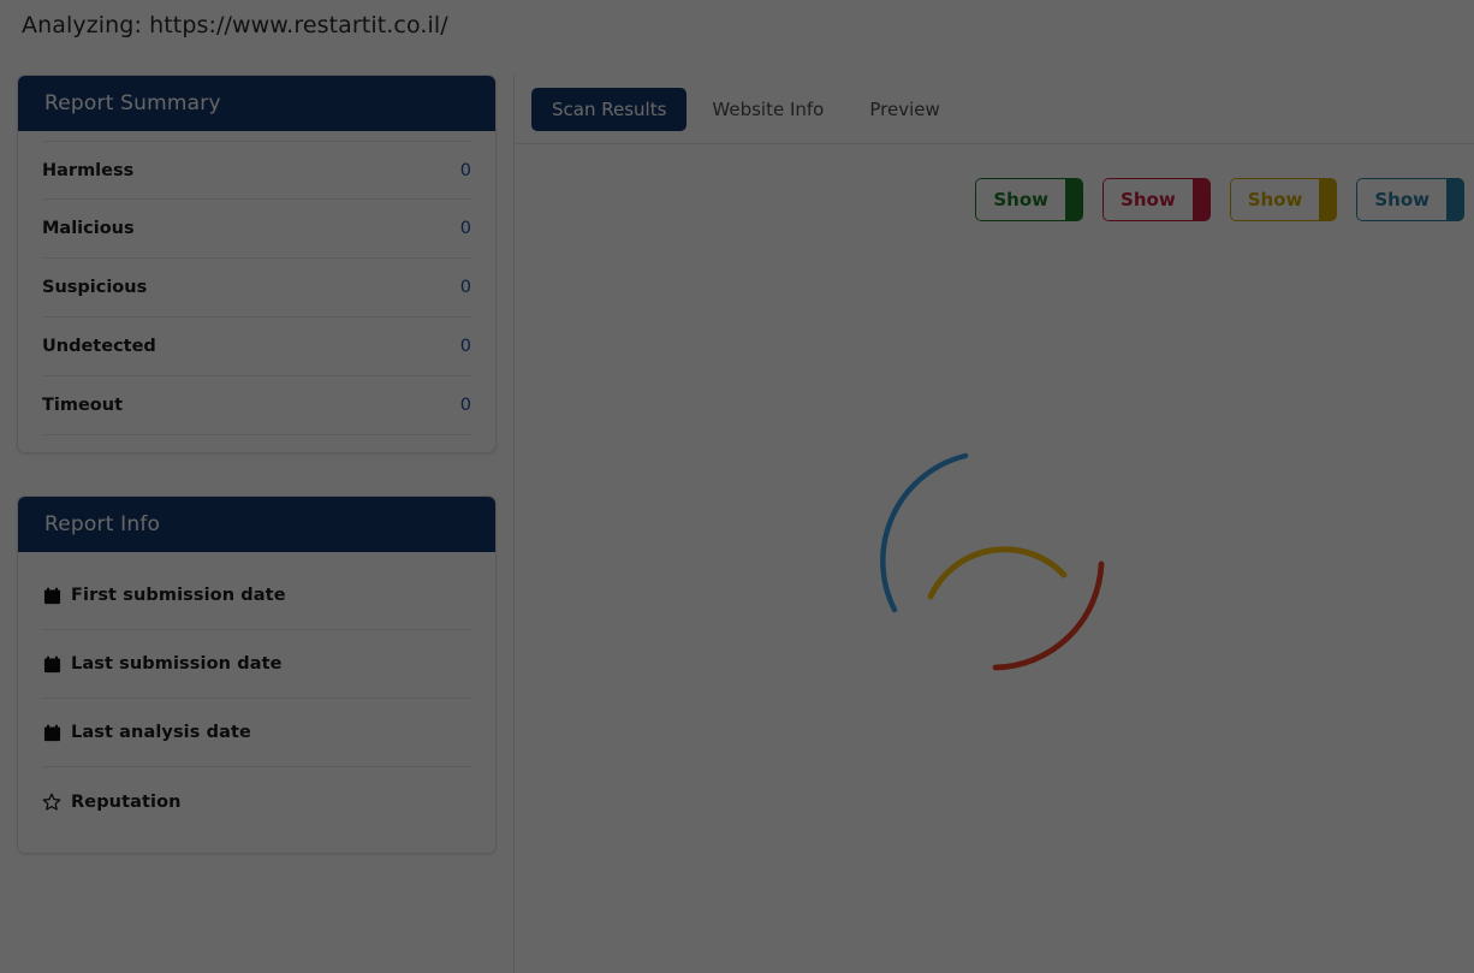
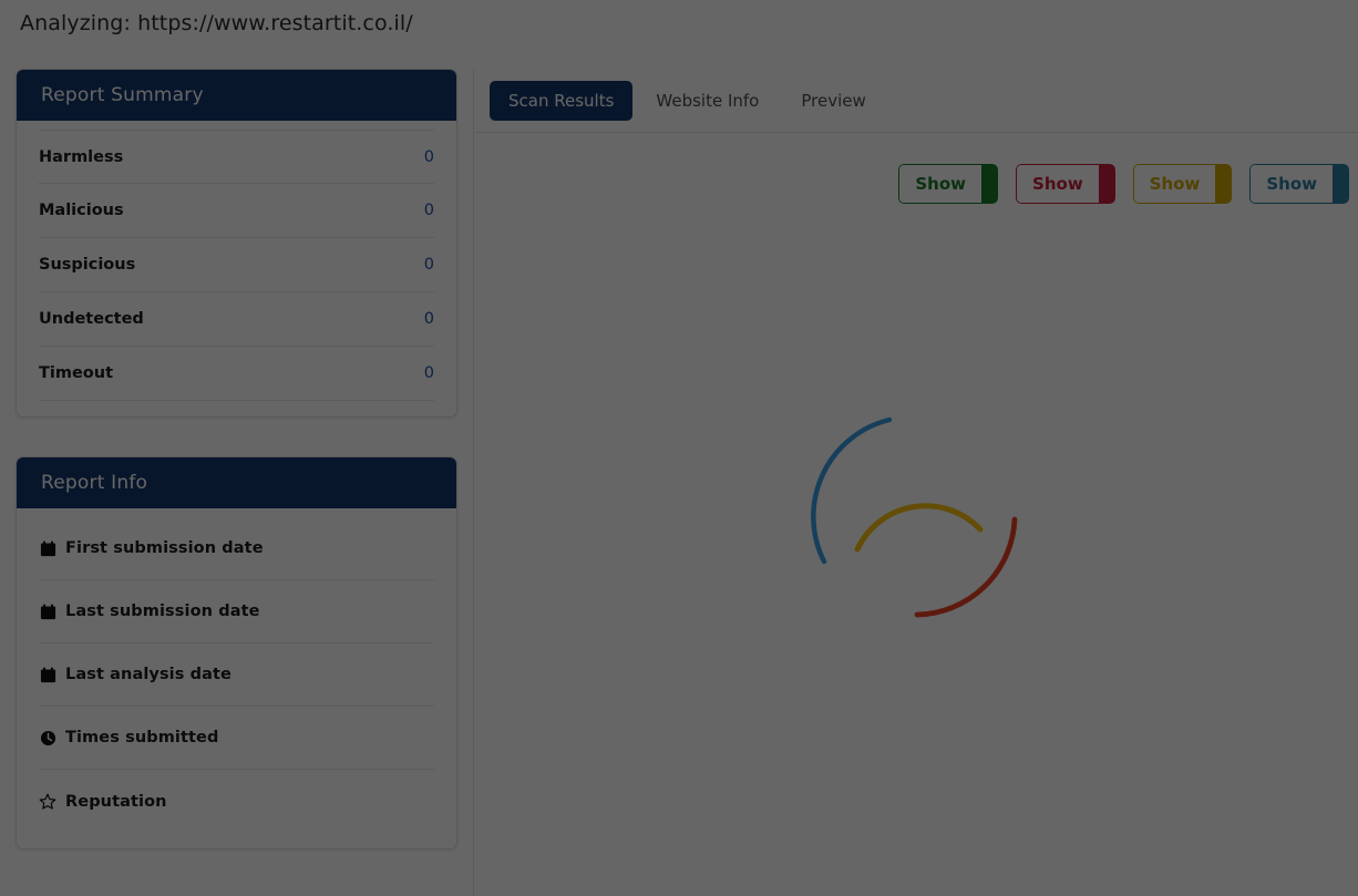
  Analyzing: https://www.restartit.co.il/
  Report Summary
  Harmless
  0
  Malicious
  0
  Suspicious
  0
  Undetected
  0
  Timeout
  0
  Report Info
  First submission date
  Last submission date
  Last analysis date
+ Times submitted
  Reputation
  Scan Results
  Website Info
  Preview
  Show
  Show
  Show
  Show
